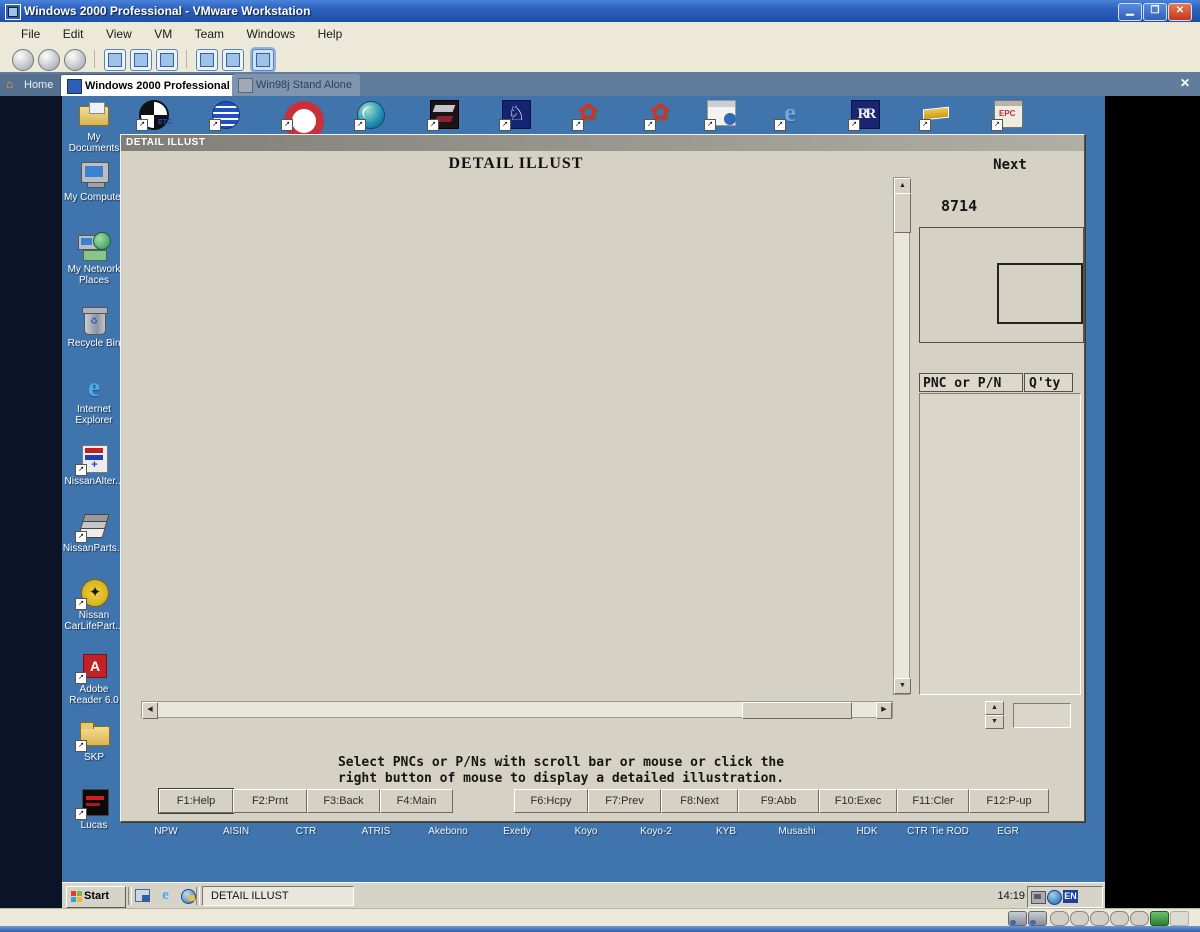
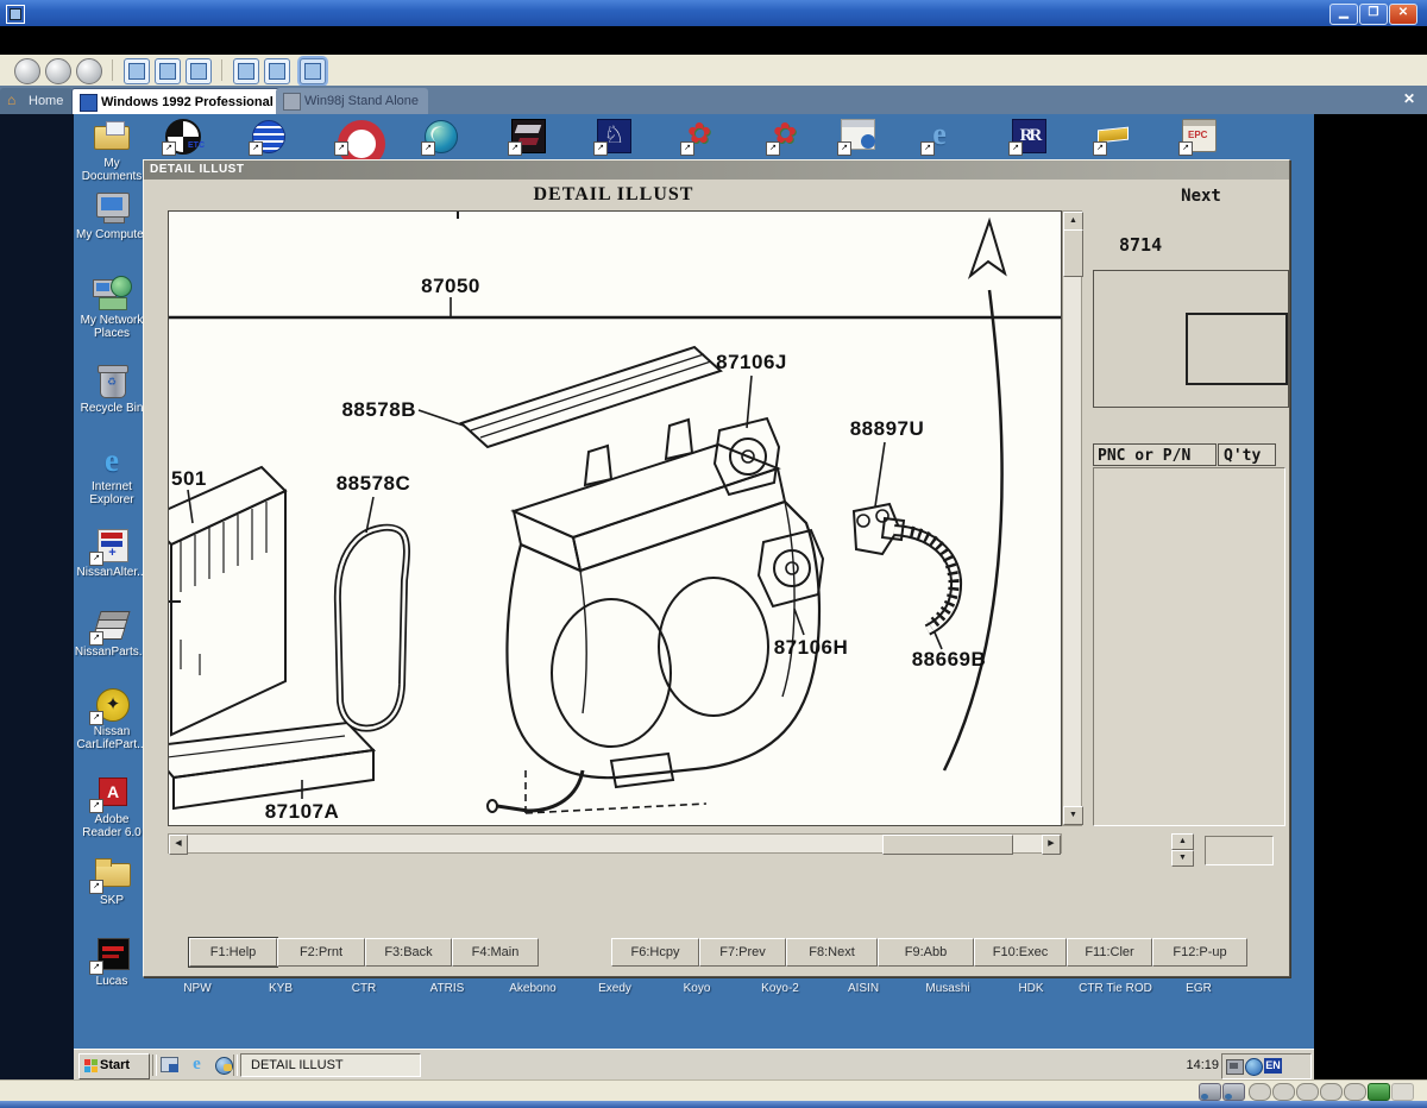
- Windows 2000 Professional - VMware Workstation
  ▁
  ❐
  ✕
- File Edit View VM Team Windows Help
  ⌂
  Home
- Windows 2000 Professional
+ Windows 1992 Professional
  Win98j Stand Alone
  ✕
  My Documents
  My Compute
  My Network Places
  ♻
  Recycle Bin
  e
  Internet Explorer
  +
  NissanAlter.
  NissanParts.
  ✦
  Nissan CarLifePart.
  A
  Adobe Reader 6.0
  SKP
  Lucas
  ♘
  ✿
  ✿
  e
  RR
  EPC
  DETAIL ILLUST
  DETAIL ILLUST
+ 87050
+ 88578B
+ 88578C
+ 501
+ 87106J
+ 88897U
+ 87106H
+ 88669B
+ 87107A
  Next
  8714
  PNC or P/N
  Q'ty
- Select PNCs or P/Ns with scroll bar or mouse or click the
- right button of mouse to display a detailed illustration.
  F1:Help
  F2:Prnt
  F3:Back
  F4:Main
  F6:Hcpy
  F7:Prev
  F8:Next
  F9:Abb
  F10:Exec
  F11:Cler
  F12:P-up
  NPW
- AISIN
+ KYB
  CTR
  ATRIS
  Akebono
  Exedy
  Koyo
  Koyo-2
- KYB
+ AISIN
  Musashi
  HDK
  CTR Tie ROD
  EGR
  Start
  e
  DETAIL ILLUST
  EN
  14:19
